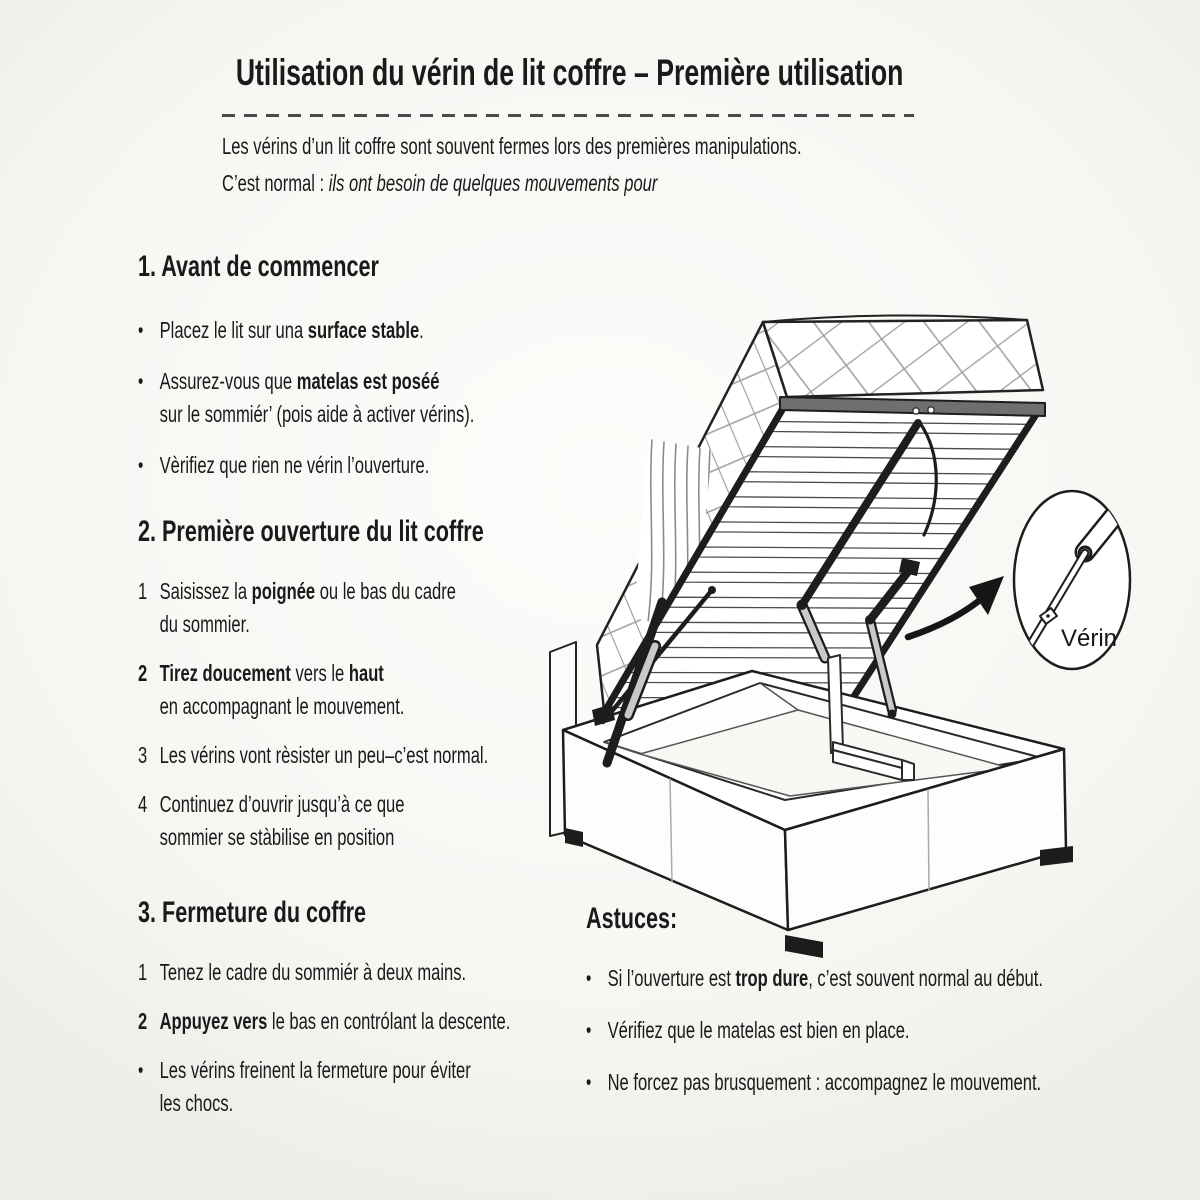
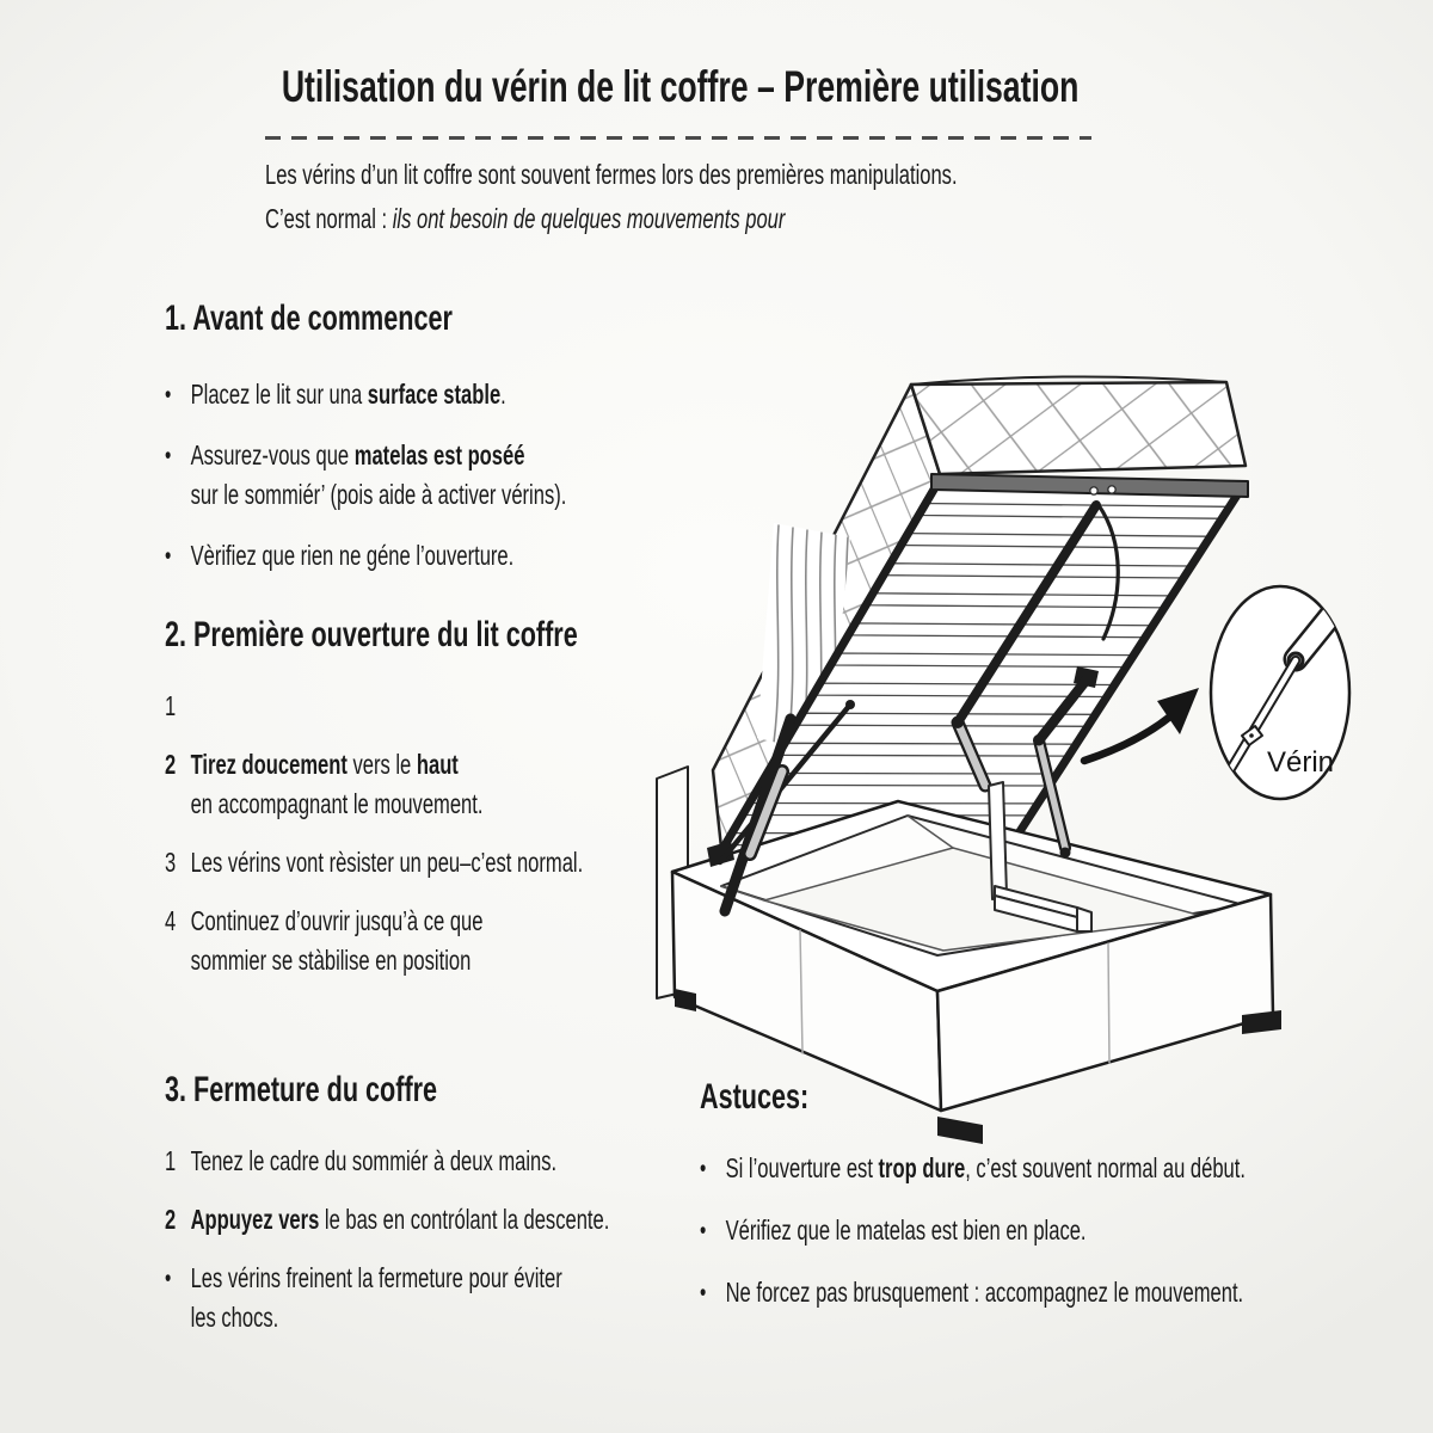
  Utilisation du vérin de lit coffre – Première utilisation
  Les vérins d’un lit coffre sont souvent fermes lors des premières manipulations.
  C’est normal : ils ont besoin de quelques mouvements pour
  1. Avant de commencer
  •
  Placez le lit sur una surface stable.
  •
  Assurez-vous que matelas est poséé
  sur le sommiér’ (pois aide à activer vérins).
  •
- Vèrifiez que rien ne vérin l’ouverture.
+ Vèrifiez que rien ne géne l’ouverture.
  2. Première ouverture du lit coffre
  1
- Saisissez la poignée ou le bas du cadre
- du sommier.
  2
  Tirez doucement vers le haut
  en accompagnant le mouvement.
  3
  Les vérins vont rèsister un peu–c’est normal.
  4
  Continuez d’ouvrir jusqu’à ce que
  sommier se stàbilise en position
  3. Fermeture du coffre
  1
  Tenez le cadre du sommiér à deux mains.
  2
  Appuyez vers le bas en contrólant la descente.
  •
  Les vérins freinent la fermeture pour éviter
  les chocs.
  Astuces:
  •
  Si l’ouverture est trop dure, c’est souvent normal au début.
  •
  Vérifiez que le matelas est bien en place.
  •
  Ne forcez pas brusquement : accompagnez le mouvement.
  Vérin
